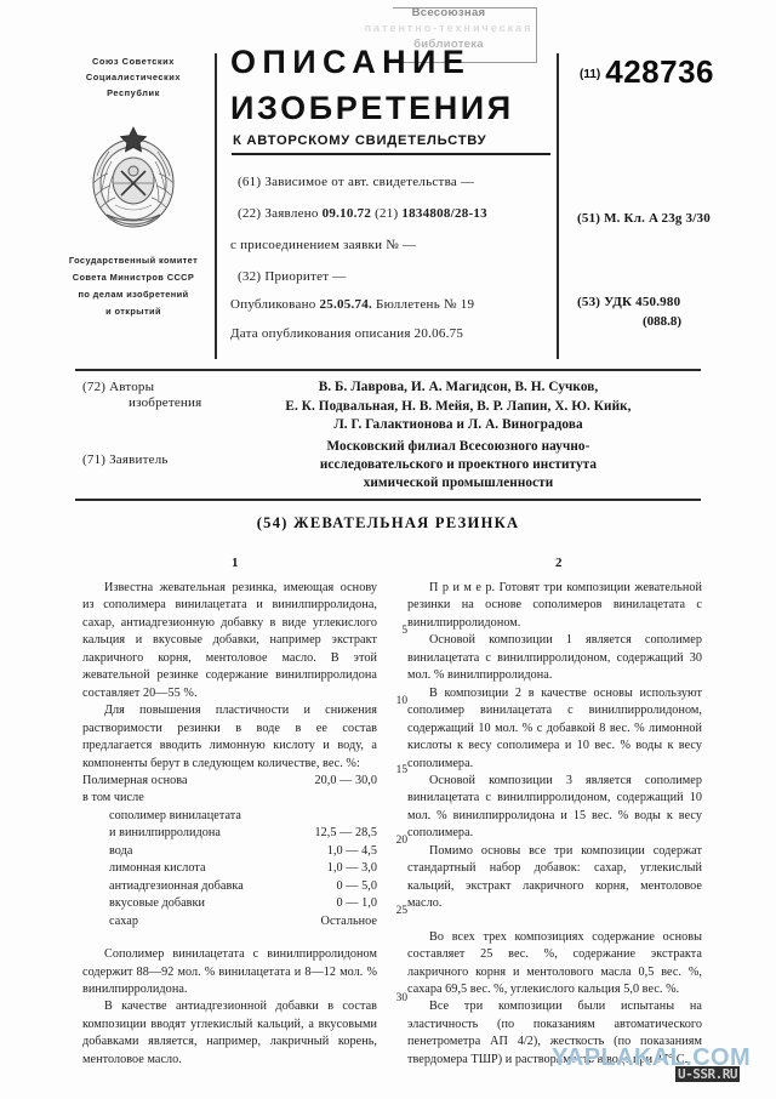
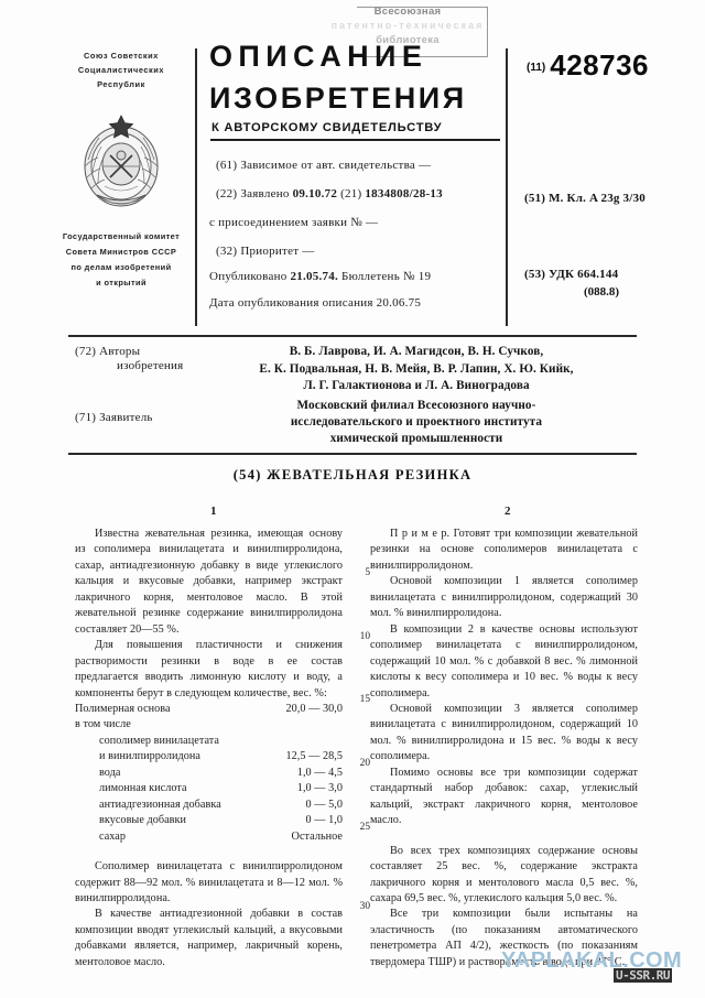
  Всесоюзная
  патентно-техническая
  библиотека
  Союз Советских
  Социалистических
  Республик
  Государственный комитет
  Совета Министров СССР
  по делам изобретений
  и открытий
  ОПИСАНИЕ
  ИЗОБРЕТЕНИЯ
  К АВТОРСКОМУ СВИДЕТЕЛЬСТВУ
  (61) Зависимое от авт. свидетельства —
  (22) Заявлено 09.10.72 (21) 1834808/28-13
  с присоединением заявки № —
  (32) Приоритет —
- Опубликовано 25.05.74. Бюллетень № 19
+ Опубликовано 21.05.74. Бюллетень № 19
  Дата опубликования описания 20.06.75
  (11) 428736
  (51) М. Кл. A 23g 3/30
- (53) УДК 450.980
+ (53) УДК 664.144
  (088.8)
  (72) Авторы
  изобретения
  В. Б. Лаврова, И. А. Магидсон, В. Н. Сучков,
  Е. К. Подвальная, Н. В. Мейя, В. Р. Лапин, Х. Ю. Кийк,
  Л. Г. Галактионова и Л. А. Виноградова
  (71) Заявитель
  Московский филиал Всесоюзного научно-
  исследовательского и проектного института
  химической промышленности
  (54) ЖЕВАТЕЛЬНАЯ РЕЗИНКА
  1
  2
  5
  10
  15
  20
  25
  30
  Известна жевательная резинка, имеющая основу из сополимера винилацетата и винилпирролидона, сахар, антиадгезионную добавку в виде углекислого кальция и вкусовые добавки, например экстракт лакричного корня, ментоловое масло. В этой жевательной резинке содержание винилпирролидона составляет 20—55 %.
  Для повышения пластичности и снижения растворимости резинки в воде в ее состав предлагается вводить лимонную кислоту и воду, а компоненты берут в следующем количестве, вес. %:
  Полимерная основа	20,0 — 30,0
  в том числе
  сополимер винилацетата
  и винилпирролидона	12,5 — 28,5
  вода	1,0 — 4,5
  лимонная кислота	1,0 — 3,0
  антиадгезионная добавка	0 — 5,0
  вкусовые добавки	0 — 1,0
  сахар	Остальное
  Сополимер винилацетата с винилпирролидоном содержит 88—92 мол. % винилацетата и 8—12 мол. % винилпирролидона.
  В качестве антиадгезионной добавки в состав композиции вводят углекислый кальций, а вкусовыми добавками является, например, лакричный корень, ментоловое масло.
  П р и м е р. Готовят три композиции жевательной резинки на основе сополимеров винилацетата с винилпирролидоном.
  Основой композиции 1 является сополимер винилацетата с винилпирролидоном, содержащий 30 мол. % винилпирролидона.
  В композиции 2 в качестве основы используют сополимер винилацетата с винилпирролидоном, содержащий 10 мол. % с добавкой 8 вес. % лимонной кислоты к весу сополимера и 10 вес. % воды к весу сополимера.
  Основой композиции 3 является сополимер винилацетата с винилпирролидоном, содержащий 10 мол. % винилпирролидона и 15 вес. % воды к весу сополимера.
  Помимо основы все три композиции содержат стандартный набор добавок: сахар, углекислый кальций, экстракт лакричного корня, ментоловое масло.
  Во всех трех композициях содержание основы составляет 25 вес. %, содержание экстракта лакричного корня и ментолового масла 0,5 вес. %, сахара 69,5 вес. %, углекислого кальция 5,0 вес. %.
  Все три композиции были испытаны на эластичность (по показаниям автоматического пенетрометра АП 4/2), жесткость (по показаниям твердомера ТШР) и растворимость в воде при 37° С.
  YAPLAKAL.COM
  U-SSR.RU
